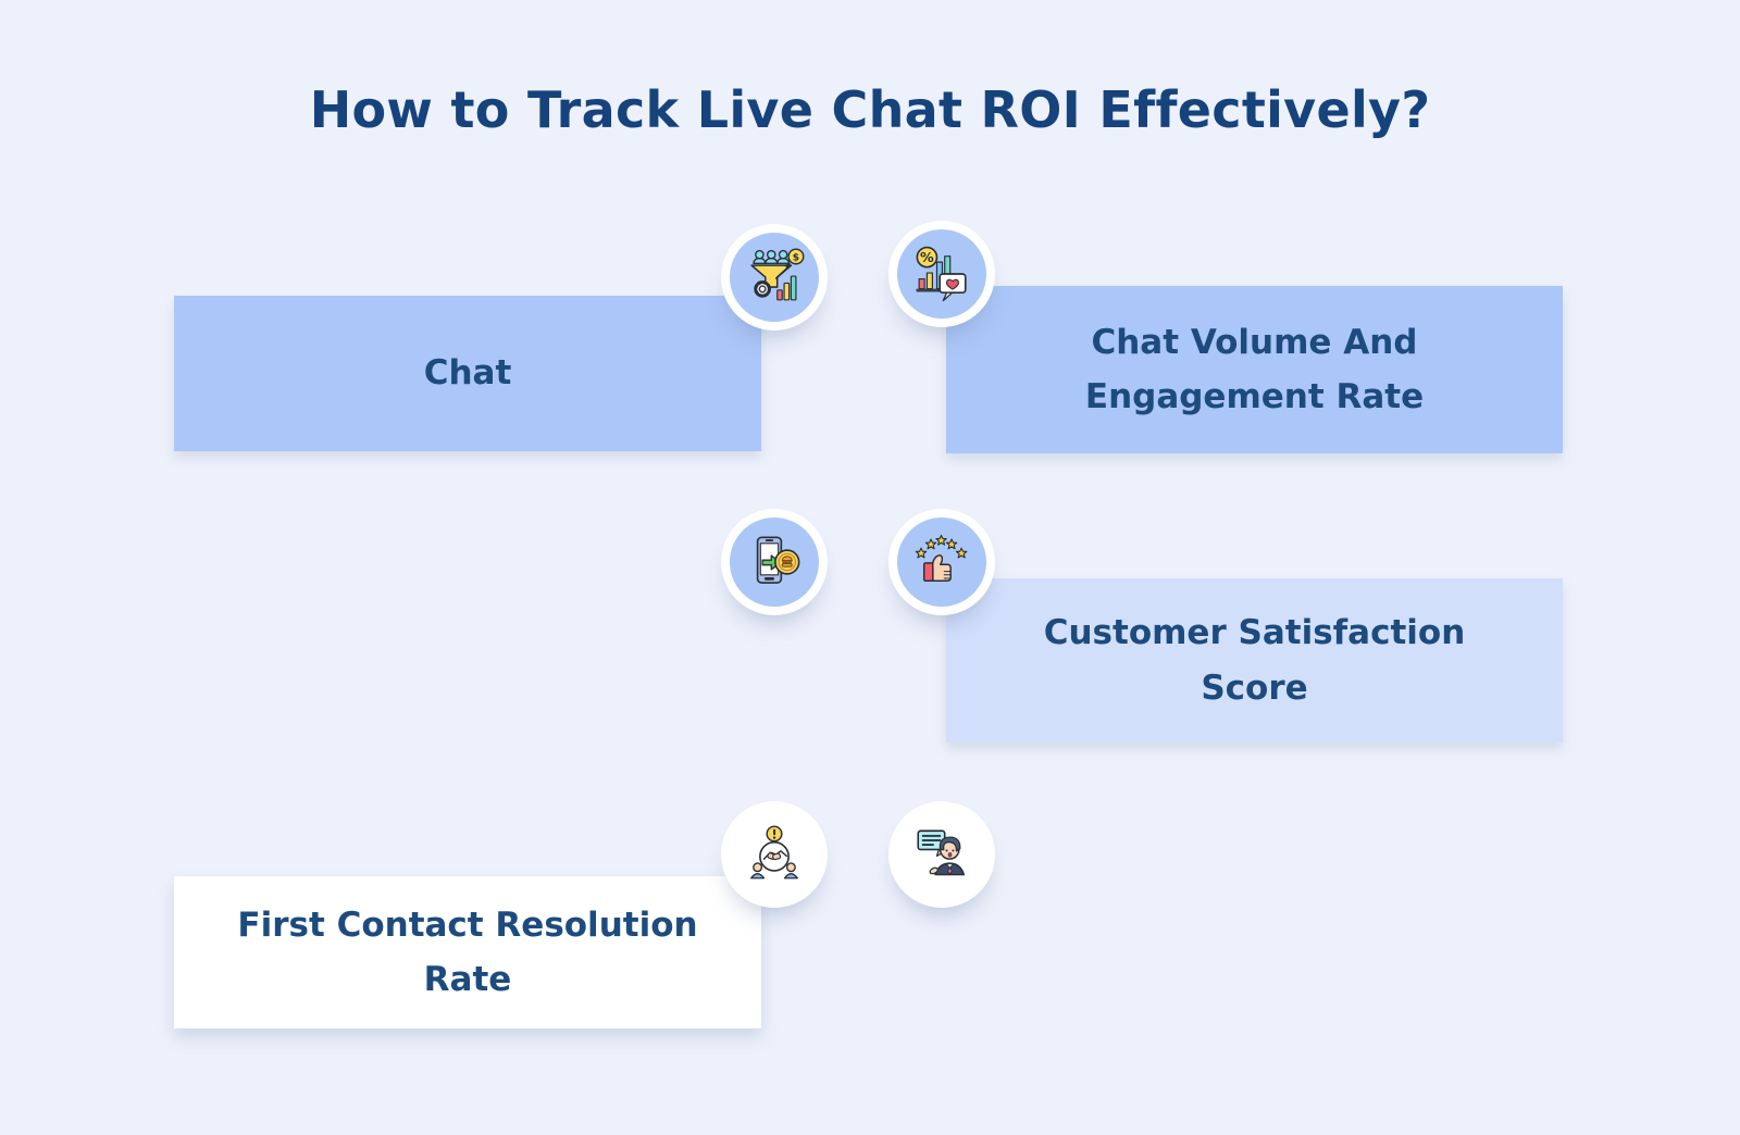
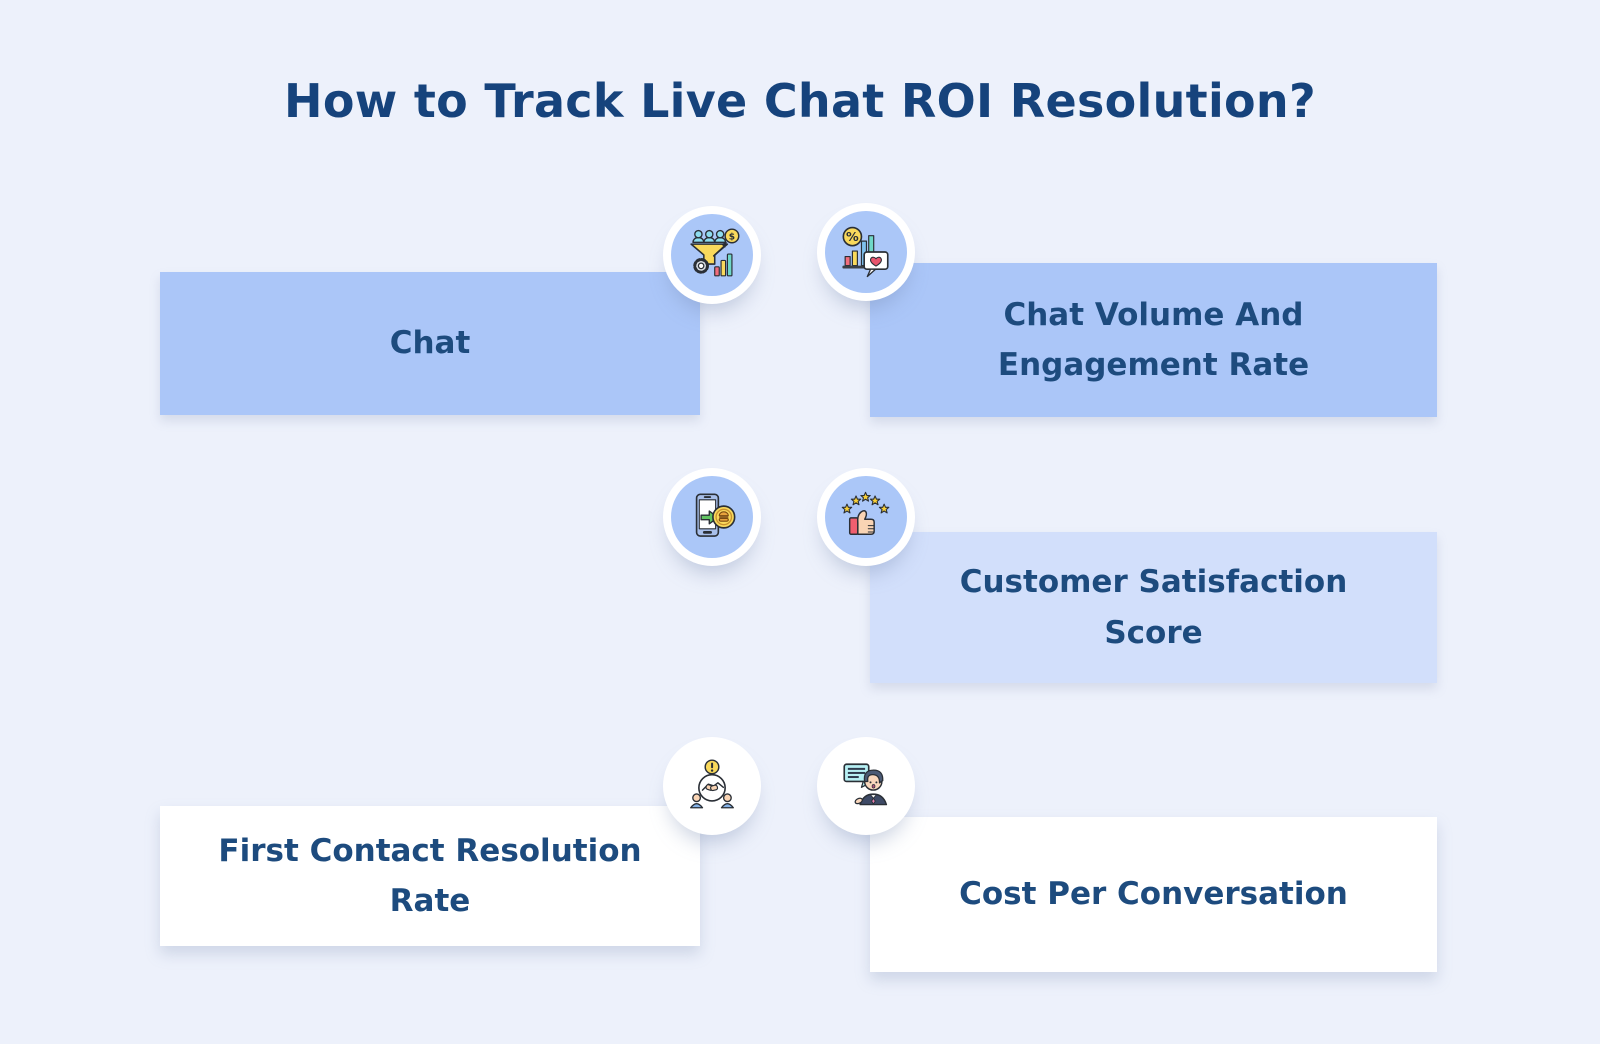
- How to Track Live Chat ROI Effectively?
+ How to Track Live Chat ROI Resolution?
  Chat
  Chat Volume And
  Engagement Rate
  Customer Satisfaction
  Score
  First Contact Resolution
  Rate
+ Cost Per Conversation
  $
  %
